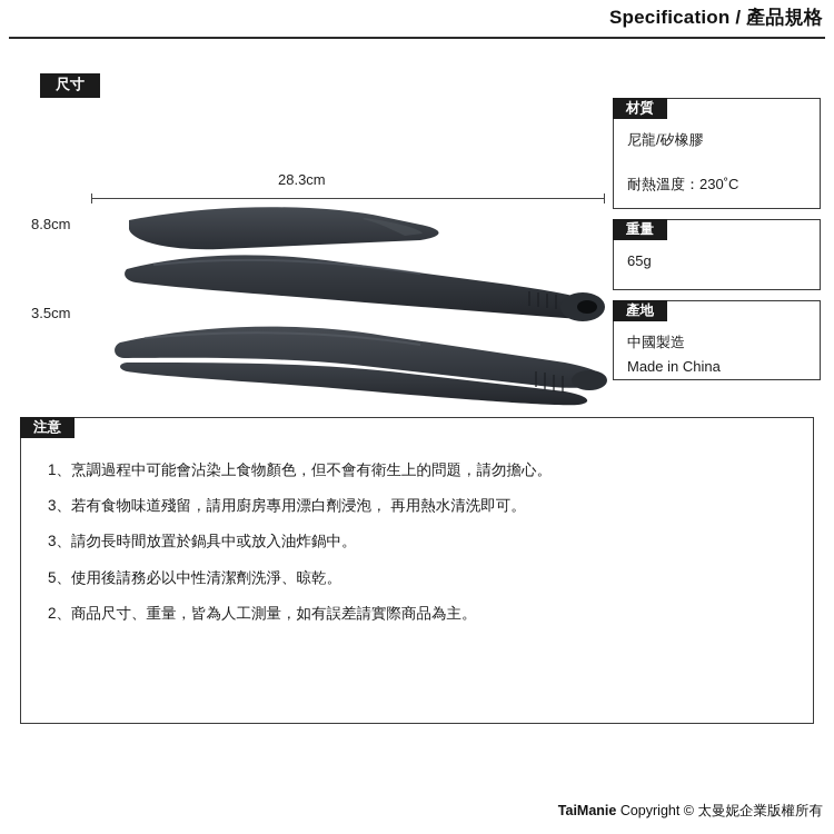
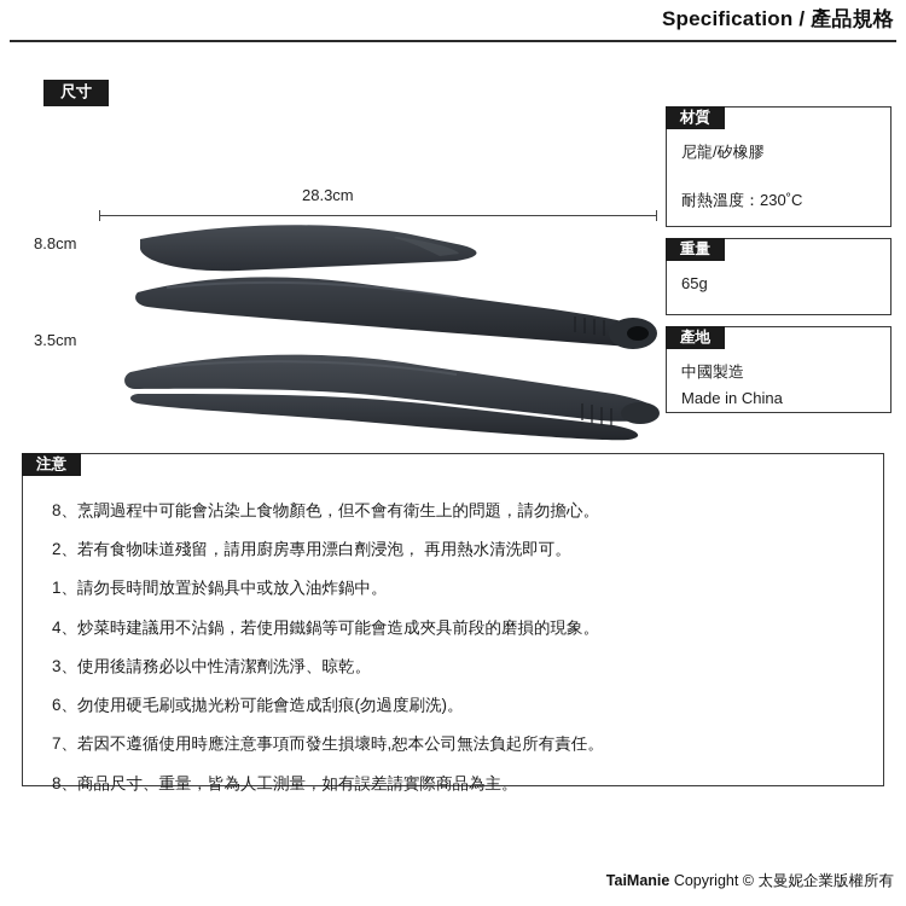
  Specification / 產品規格
  尺寸
  28.3cm
  8.8cm
  3.5cm
  材質
  尼龍/矽橡膠
  耐熱溫度：230˚C
  重量
  65g
  產地
  中國製造
  Made in China
  注意
- 1、烹調過程中可能會沾染上食物顏色，但不會有衛生上的問題，請勿擔心。
+ 8、烹調過程中可能會沾染上食物顏色，但不會有衛生上的問題，請勿擔心。
- 3、若有食物味道殘留，請用廚房專用漂白劑浸泡， 再用熱水清洗即可。
+ 2、若有食物味道殘留，請用廚房專用漂白劑浸泡， 再用熱水清洗即可。
- 3、請勿長時間放置於鍋具中或放入油炸鍋中。
+ 1、請勿長時間放置於鍋具中或放入油炸鍋中。
+ 4、炒菜時建議用不沾鍋，若使用鐵鍋等可能會造成夾具前段的磨損的現象。
- 5、使用後請務必以中性清潔劑洗淨、晾乾。
+ 3、使用後請務必以中性清潔劑洗淨、晾乾。
+ 6、勿使用硬毛刷或拋光粉可能會造成刮痕(勿過度刷洗)。
+ 7、若因不遵循使用時應注意事項而發生損壞時,恕本公司無法負起所有責任。
- 2、商品尺寸、重量，皆為人工測量，如有誤差請實際商品為主。
+ 8、商品尺寸、重量，皆為人工測量，如有誤差請實際商品為主。
  TaiManie Copyright © 太曼妮企業版權所有
